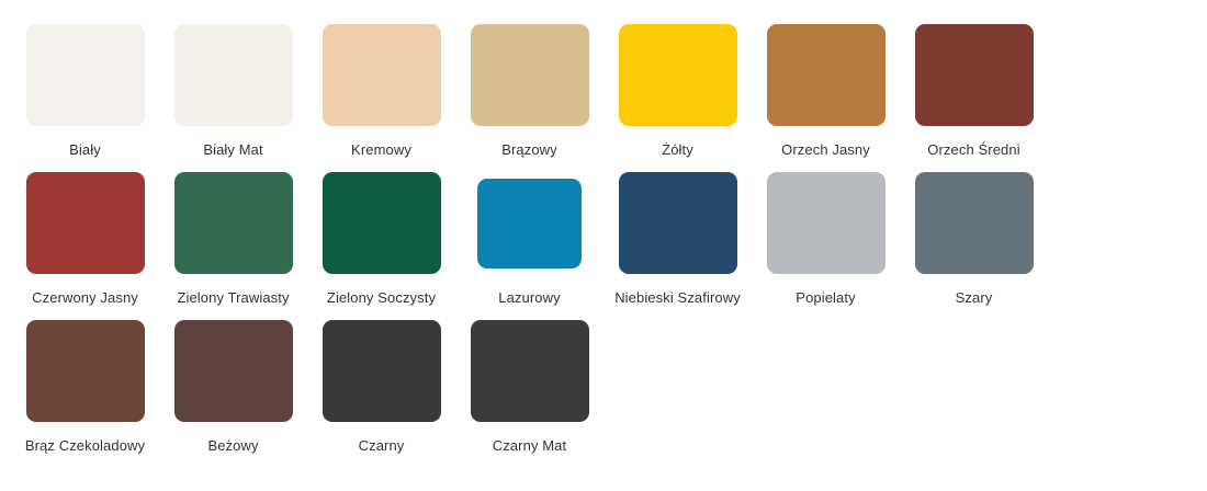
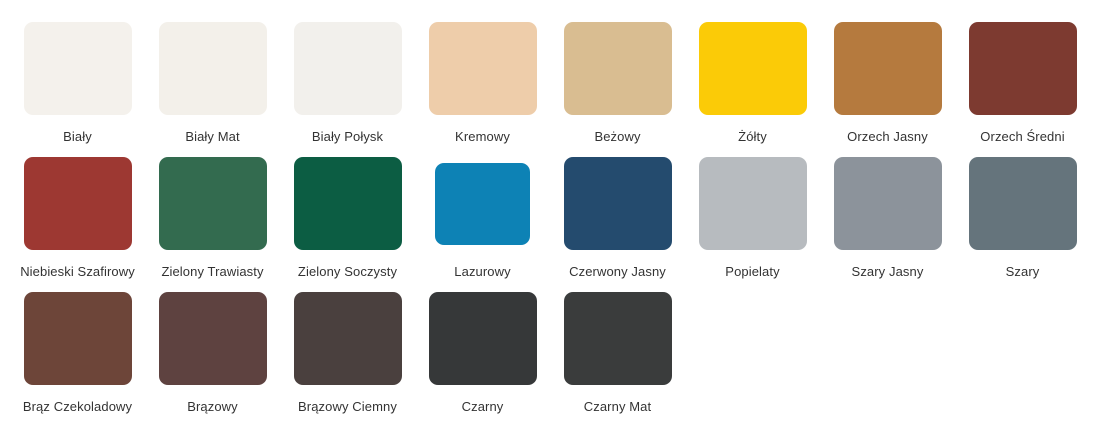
  Biały
  Biały Mat
+ Biały Połysk
  Kremowy
- Brązowy
+ Beżowy
  Żółty
  Orzech Jasny
  Orzech Średni
- Czerwony Jasny
+ Niebieski Szafirowy
  Zielony Trawiasty
  Zielony Soczysty
  Lazurowy
- Niebieski Szafirowy
+ Czerwony Jasny
  Popielaty
+ Szary Jasny
  Szary
  Brąz Czekoladowy
- Beżowy
+ Brązowy
+ Brązowy Ciemny
  Czarny
  Czarny Mat
